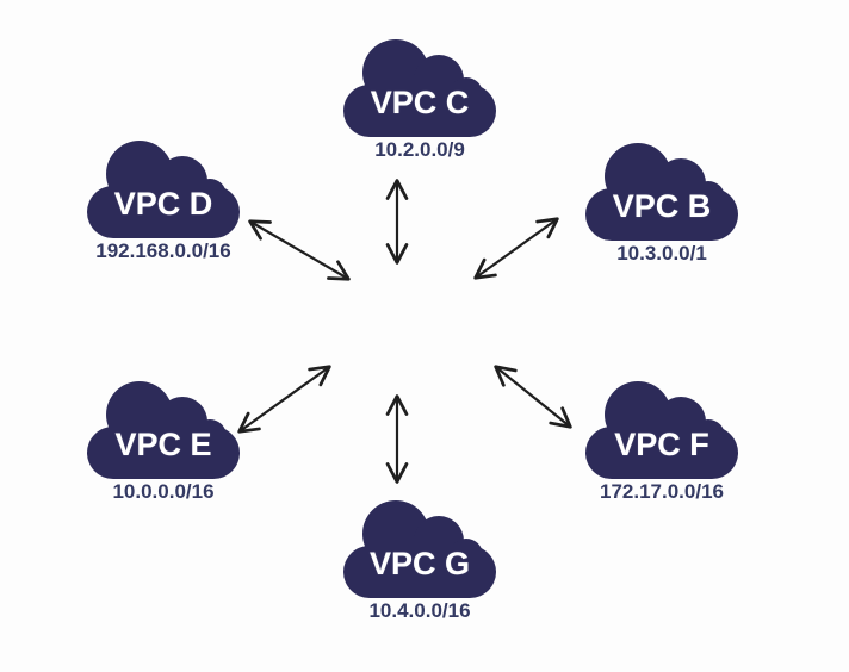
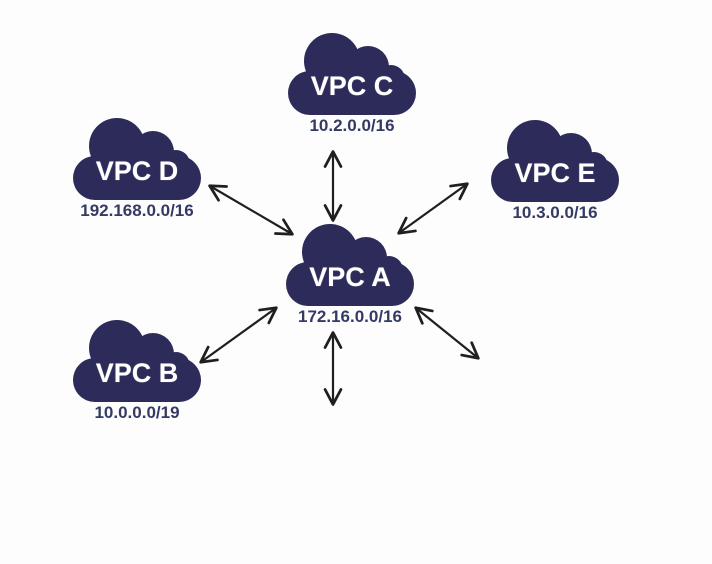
  VPC C
- 10.2.0.0/9
+ 10.2.0.0/16
  VPC D
  192.168.0.0/16
- VPC B
+ VPC E
- 10.3.0.0/1
+ 10.3.0.0/16
+ VPC A
+ 172.16.0.0/16
- VPC E
+ VPC B
- 10.0.0.0/16
+ 10.0.0.0/19
- VPC F
- 172.17.0.0/16
- VPC G
- 10.4.0.0/16
